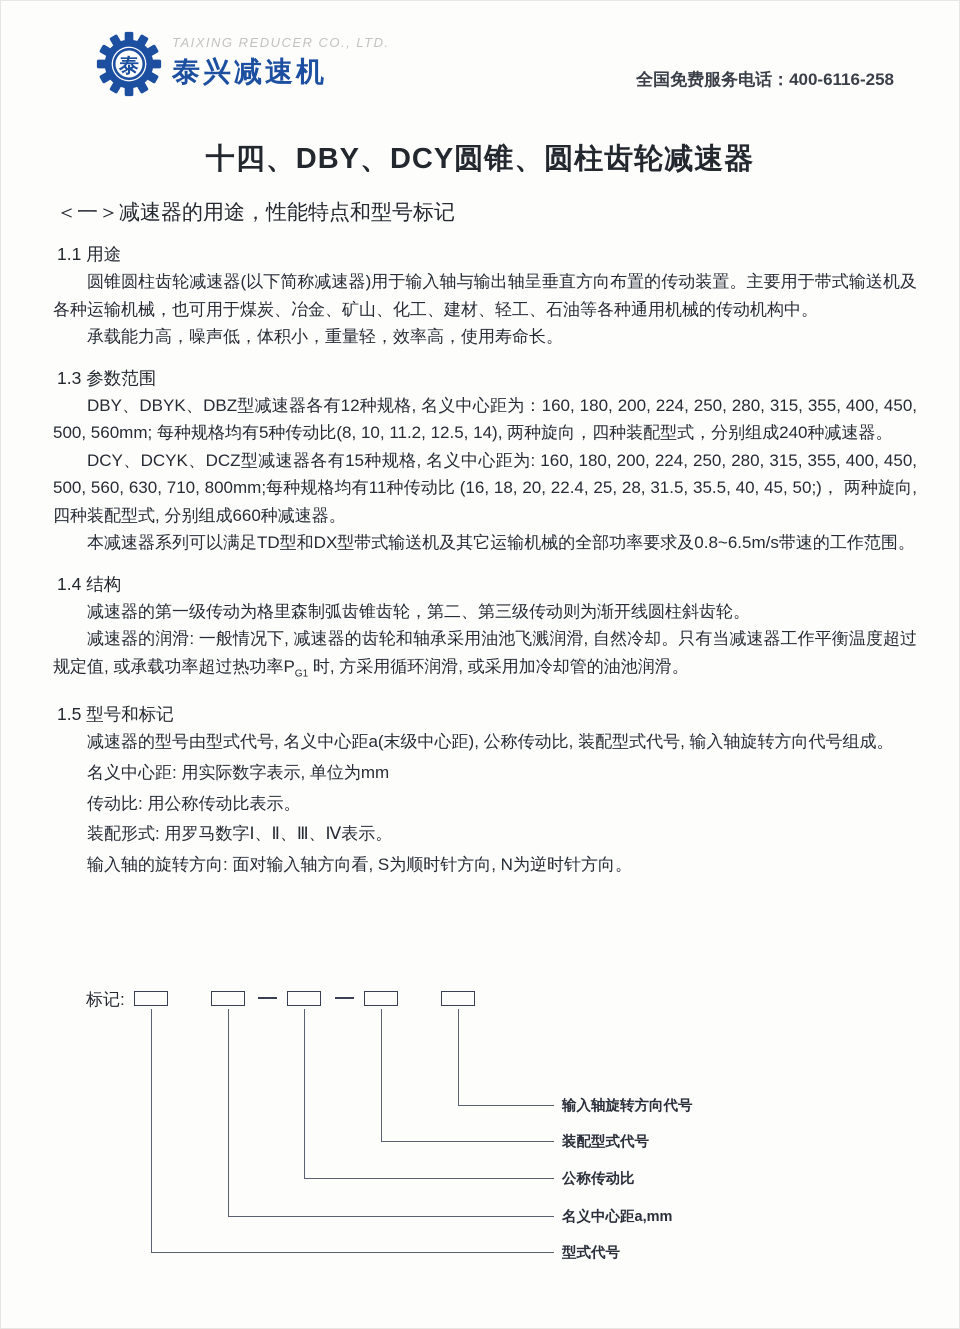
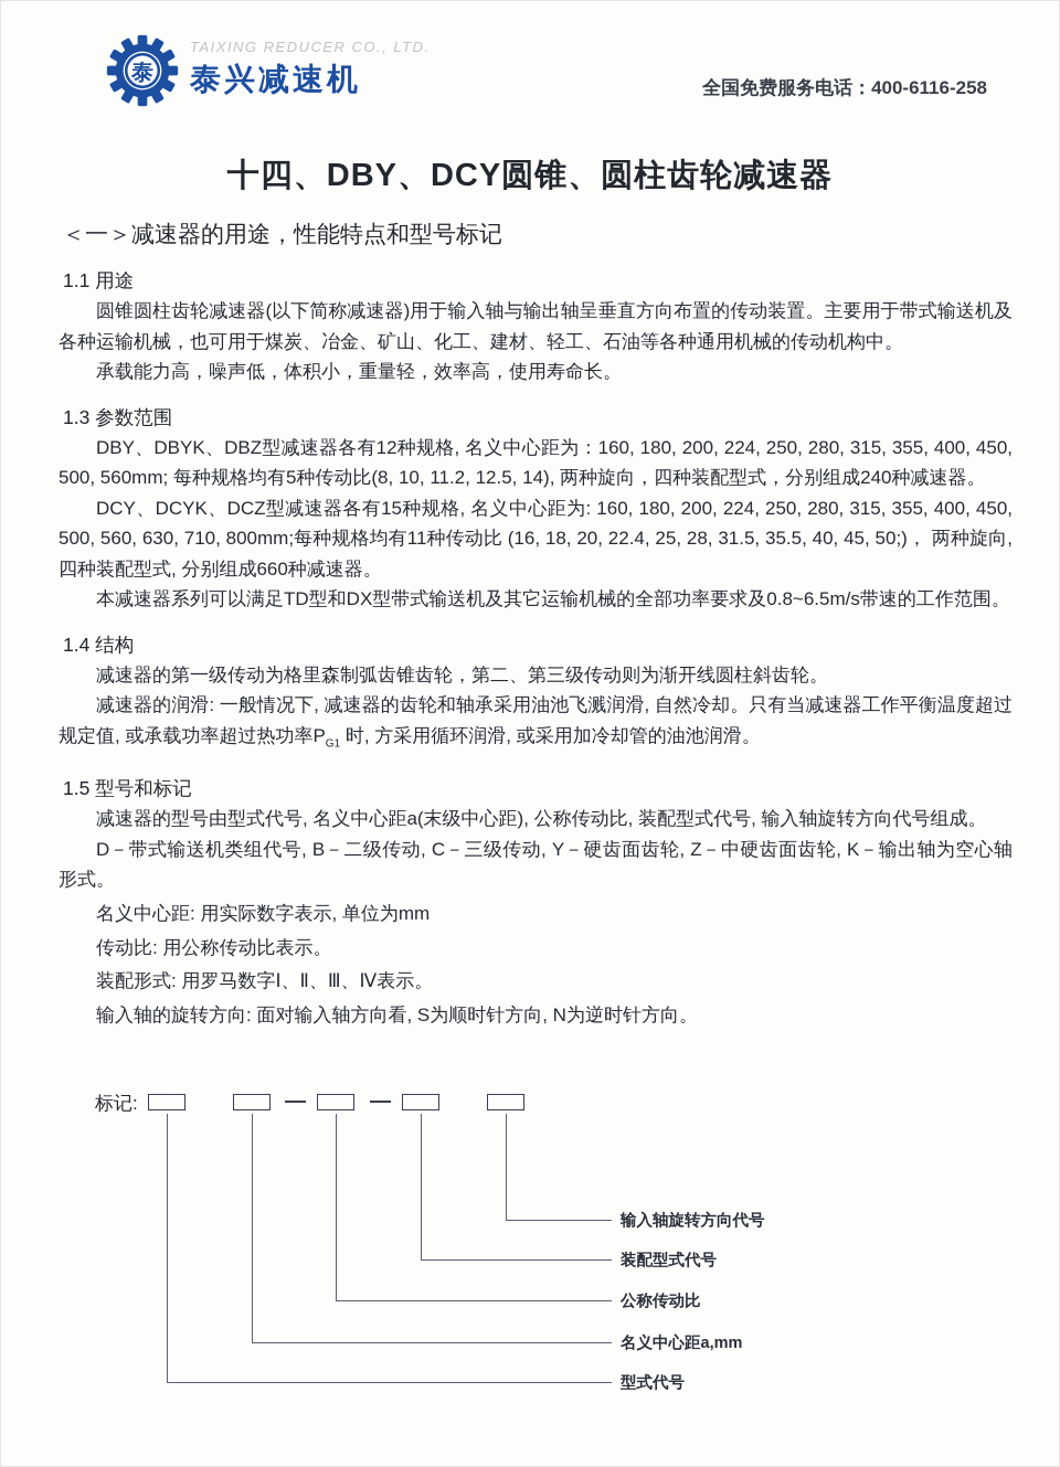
  泰
  TAIXING REDUCER CO., LTD.
  泰兴减速机
  全国免费服务电话：400-6116-258
  十四、DBY、DCY圆锥、圆柱齿轮减速器
  ＜一＞减速器的用途，性能特点和型号标记
  1.1 用途
  圆锥圆柱齿轮减速器(以下简称减速器)用于输入轴与输出轴呈垂直方向布置的传动装置。主要用于带式输送机及各种运输机械，也可用于煤炭、冶金、矿山、化工、建材、轻工、石油等各种通用机械的传动机构中。
  承载能力高，噪声低，体积小，重量轻，效率高，使用寿命长。
  1.3 参数范围
  DBY、DBYK、DBZ型减速器各有12种规格, 名义中心距为：160, 180, 200, 224, 250, 280, 315, 355, 400, 450, 500, 560mm; 每种规格均有5种传动比(8, 10, 11.2, 12.5, 14), 两种旋向，四种装配型式，分别组成240种减速器。
  DCY、DCYK、DCZ型减速器各有15种规格, 名义中心距为: 160, 180, 200, 224, 250, 280, 315, 355, 400, 450, 500, 560, 630, 710, 800mm;每种规格均有11种传动比 (16, 18, 20, 22.4, 25, 28, 31.5, 35.5, 40, 45, 50;)， 两种旋向, 四种装配型式, 分别组成660种减速器。
  本减速器系列可以满足TD型和DX型带式输送机及其它运输机械的全部功率要求及0.8~6.5m/s带速的工作范围。
  1.4 结构
  减速器的第一级传动为格里森制弧齿锥齿轮，第二、第三级传动则为渐开线圆柱斜齿轮。
  减速器的润滑: 一般情况下, 减速器的齿轮和轴承采用油池飞溅润滑, 自然冷却。只有当减速器工作平衡温度超过规定值, 或承载功率超过热功率PG1 时, 方采用循环润滑, 或采用加冷却管的油池润滑。
  1.5 型号和标记
  减速器的型号由型式代号, 名义中心距a(末级中心距), 公称传动比, 装配型式代号, 输入轴旋转方向代号组成。
+ D－带式输送机类组代号, B－二级传动, C－三级传动, Y－硬齿面齿轮, Z－中硬齿面齿轮, K－输出轴为空心轴形式。
  名义中心距: 用实际数字表示, 单位为mm
  传动比: 用公称传动比表示。
  装配形式: 用罗马数字Ⅰ、Ⅱ、Ⅲ、Ⅳ表示。
  输入轴的旋转方向: 面对输入轴方向看, S为顺时针方向, N为逆时针方向。
  标记:
  输入轴旋转方向代号
  装配型式代号
  公称传动比
  名义中心距a,mm
  型式代号
